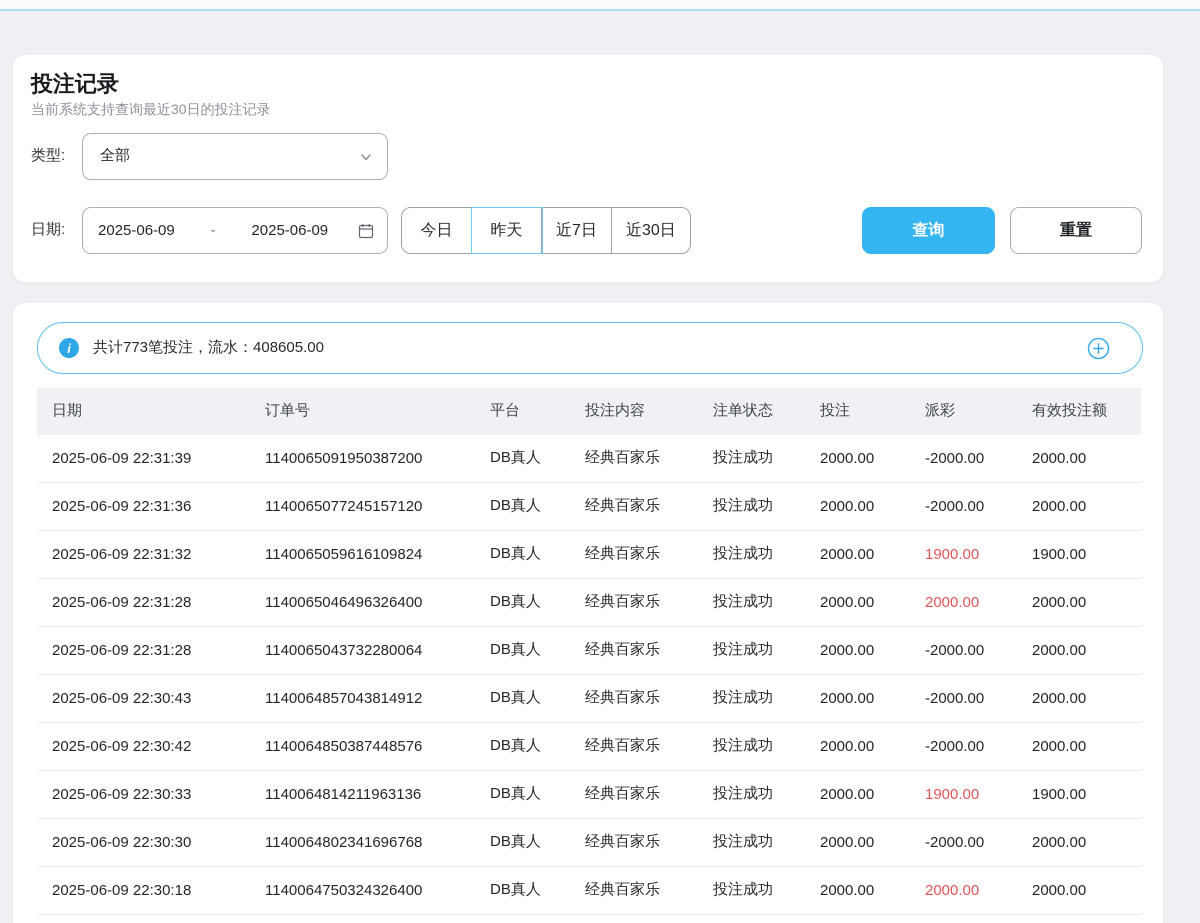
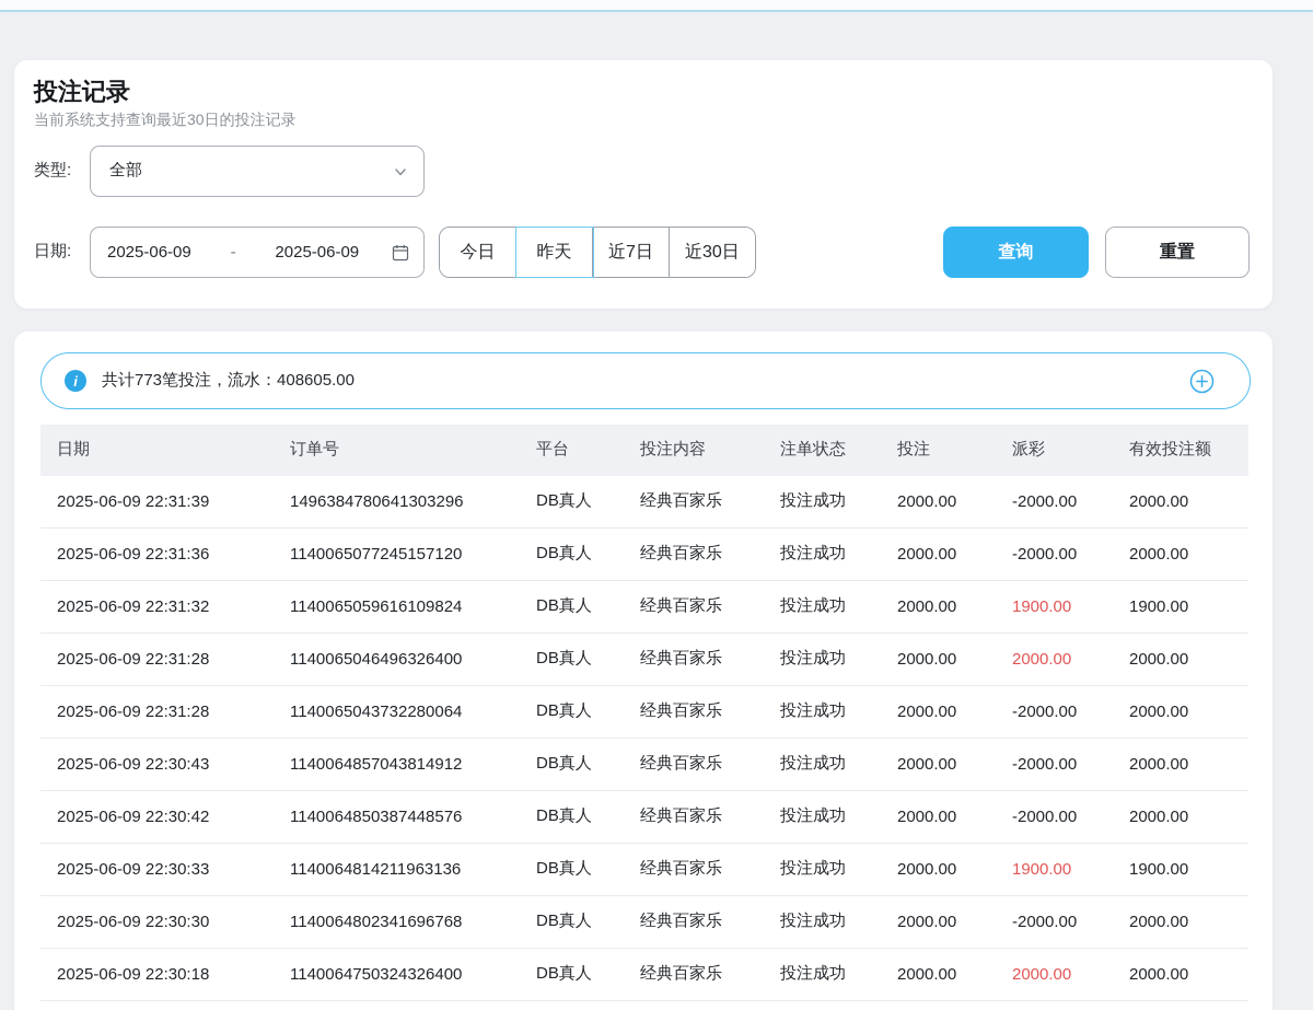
  投注记录
  当前系统支持查询最近30日的投注记录
  类型:
  全部
  日期:
  2025-06-09
  -
  2025-06-09
  今日
  昨天
  近7日
  近30日
  查询
  重置
  i
  共计773笔投注，流水：408605.00
  日期
  订单号
  平台
  投注内容
  注单状态
  投注
  派彩
  有效投注额
  2025-06-09 22:31:39
- 1140065091950387200
+ 1496384780641303296
  DB真人
  经典百家乐
  投注成功
  2000.00
  -2000.00
  2000.00
  2025-06-09 22:31:36
  1140065077245157120
  DB真人
  经典百家乐
  投注成功
  2000.00
  -2000.00
  2000.00
  2025-06-09 22:31:32
  1140065059616109824
  DB真人
  经典百家乐
  投注成功
  2000.00
  1900.00
  1900.00
  2025-06-09 22:31:28
  1140065046496326400
  DB真人
  经典百家乐
  投注成功
  2000.00
  2000.00
  2000.00
  2025-06-09 22:31:28
  1140065043732280064
  DB真人
  经典百家乐
  投注成功
  2000.00
  -2000.00
  2000.00
  2025-06-09 22:30:43
  1140064857043814912
  DB真人
  经典百家乐
  投注成功
  2000.00
  -2000.00
  2000.00
  2025-06-09 22:30:42
  1140064850387448576
  DB真人
  经典百家乐
  投注成功
  2000.00
  -2000.00
  2000.00
  2025-06-09 22:30:33
  1140064814211963136
  DB真人
  经典百家乐
  投注成功
  2000.00
  1900.00
  1900.00
  2025-06-09 22:30:30
  1140064802341696768
  DB真人
  经典百家乐
  投注成功
  2000.00
  -2000.00
  2000.00
  2025-06-09 22:30:18
  1140064750324326400
  DB真人
  经典百家乐
  投注成功
  2000.00
  2000.00
  2000.00
